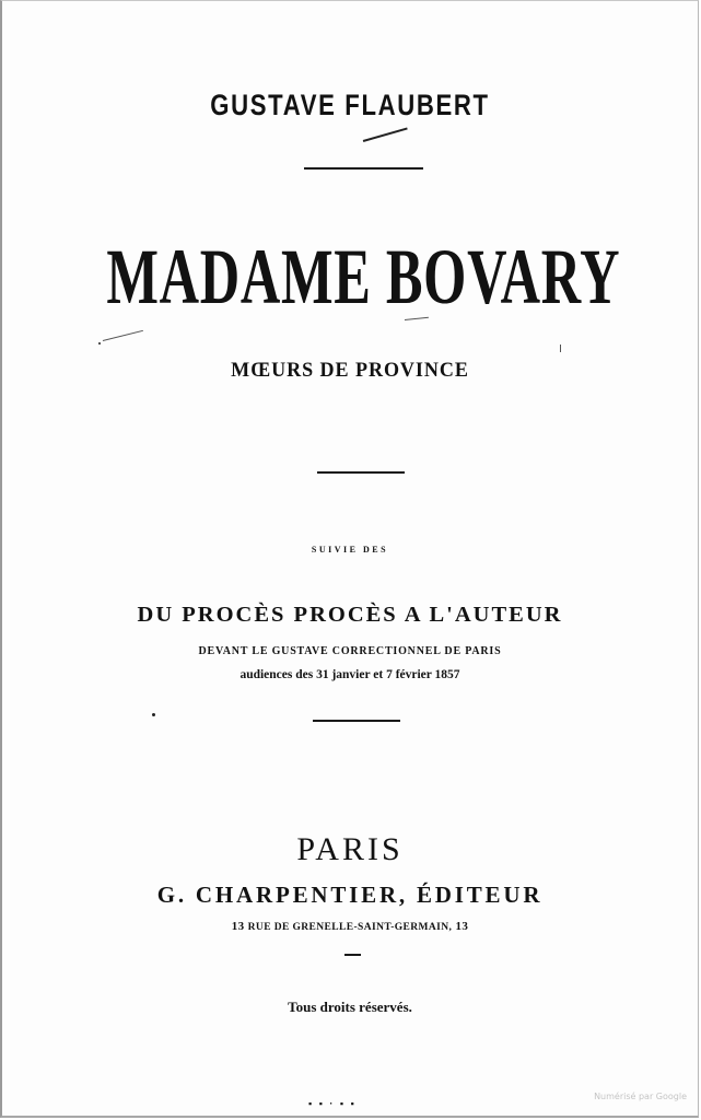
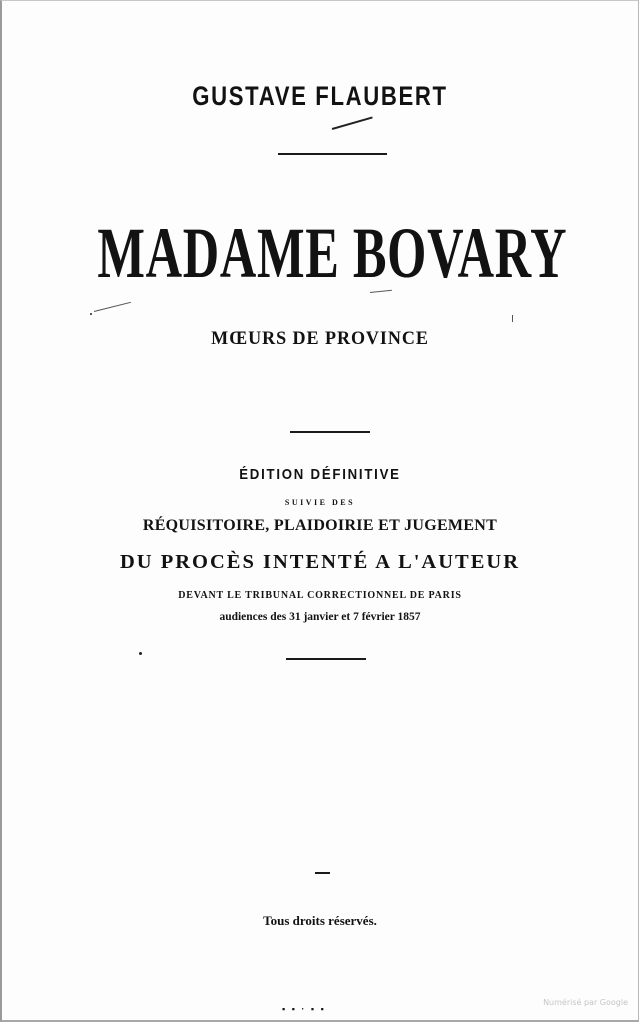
  GUSTAVE FLAUBERT
  MADAME BOVARY
  MŒURS DE PROVINCE
+ ÉDITION DÉFINITIVE
  SUIVIE DES
+ RÉQUISITOIRE, PLAIDOIRIE ET JUGEMENT
- DU PROCÈS PROCÈS A L'AUTEUR
+ DU PROCÈS INTENTÉ A L'AUTEUR
- DEVANT LE GUSTAVE CORRECTIONNEL DE PARIS
+ DEVANT LE TRIBUNAL CORRECTIONNEL DE PARIS
  audiences des 31 janvier et 7 février 1857
- PARIS
- G. CHARPENTIER, ÉDITEUR
- 13 RUE DE GRENELLE-SAINT-GERMAIN, 13
  Tous droits réservés.
  ▪ ▪ · ▪ ▪
  Numérisé par Google
